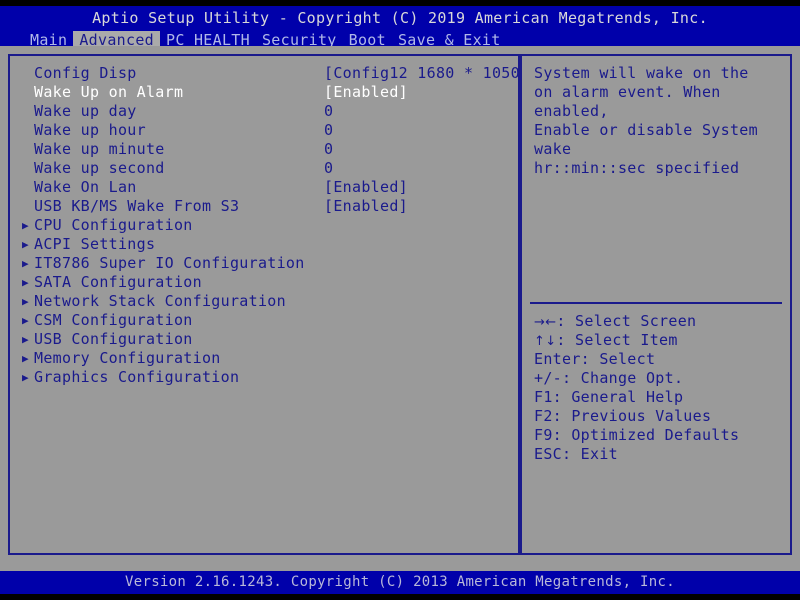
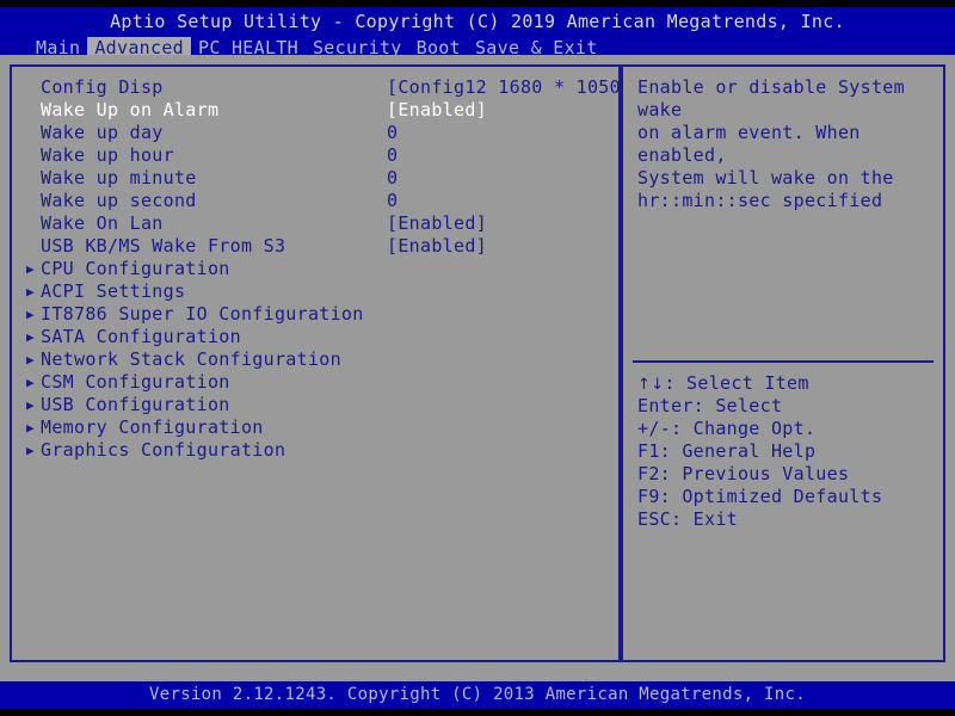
  Aptio Setup Utility - Copyright (C) 2019 American Megatrends, Inc.
  Main
  Advanced
  PC_HEALTH
  Security
  Boot
  Save & Exit
  Config Disp
  [Config12 1680 * 1050
  Wake Up on Alarm
  [Enabled]
  Wake up day
  0
  Wake up hour
  0
  Wake up minute
  0
  Wake up second
  0
  Wake On Lan
  [Enabled]
  USB KB/MS Wake From S3
  [Enabled]
  ▶
  CPU Configuration
  ▶
  ACPI Settings
  ▶
  IT8786 Super IO Configuration
  ▶
  SATA Configuration
  ▶
  Network Stack Configuration
  ▶
  CSM Configuration
  ▶
  USB Configuration
  ▶
  Memory Configuration
  ▶
  Graphics Configuration
- System will wake on the
+ Enable or disable System wake
  on alarm event. When enabled,
- Enable or disable System wake
+ System will wake on the
  hr::min::sec specified
- →←: Select Screen
  ↑↓: Select Item
  Enter: Select
  +/-: Change Opt.
  F1: General Help
  F2: Previous Values
  F9: Optimized Defaults
  ESC: Exit
- Version 2.16.1243. Copyright (C) 2013 American Megatrends, Inc.
+ Version 2.12.1243. Copyright (C) 2013 American Megatrends, Inc.
